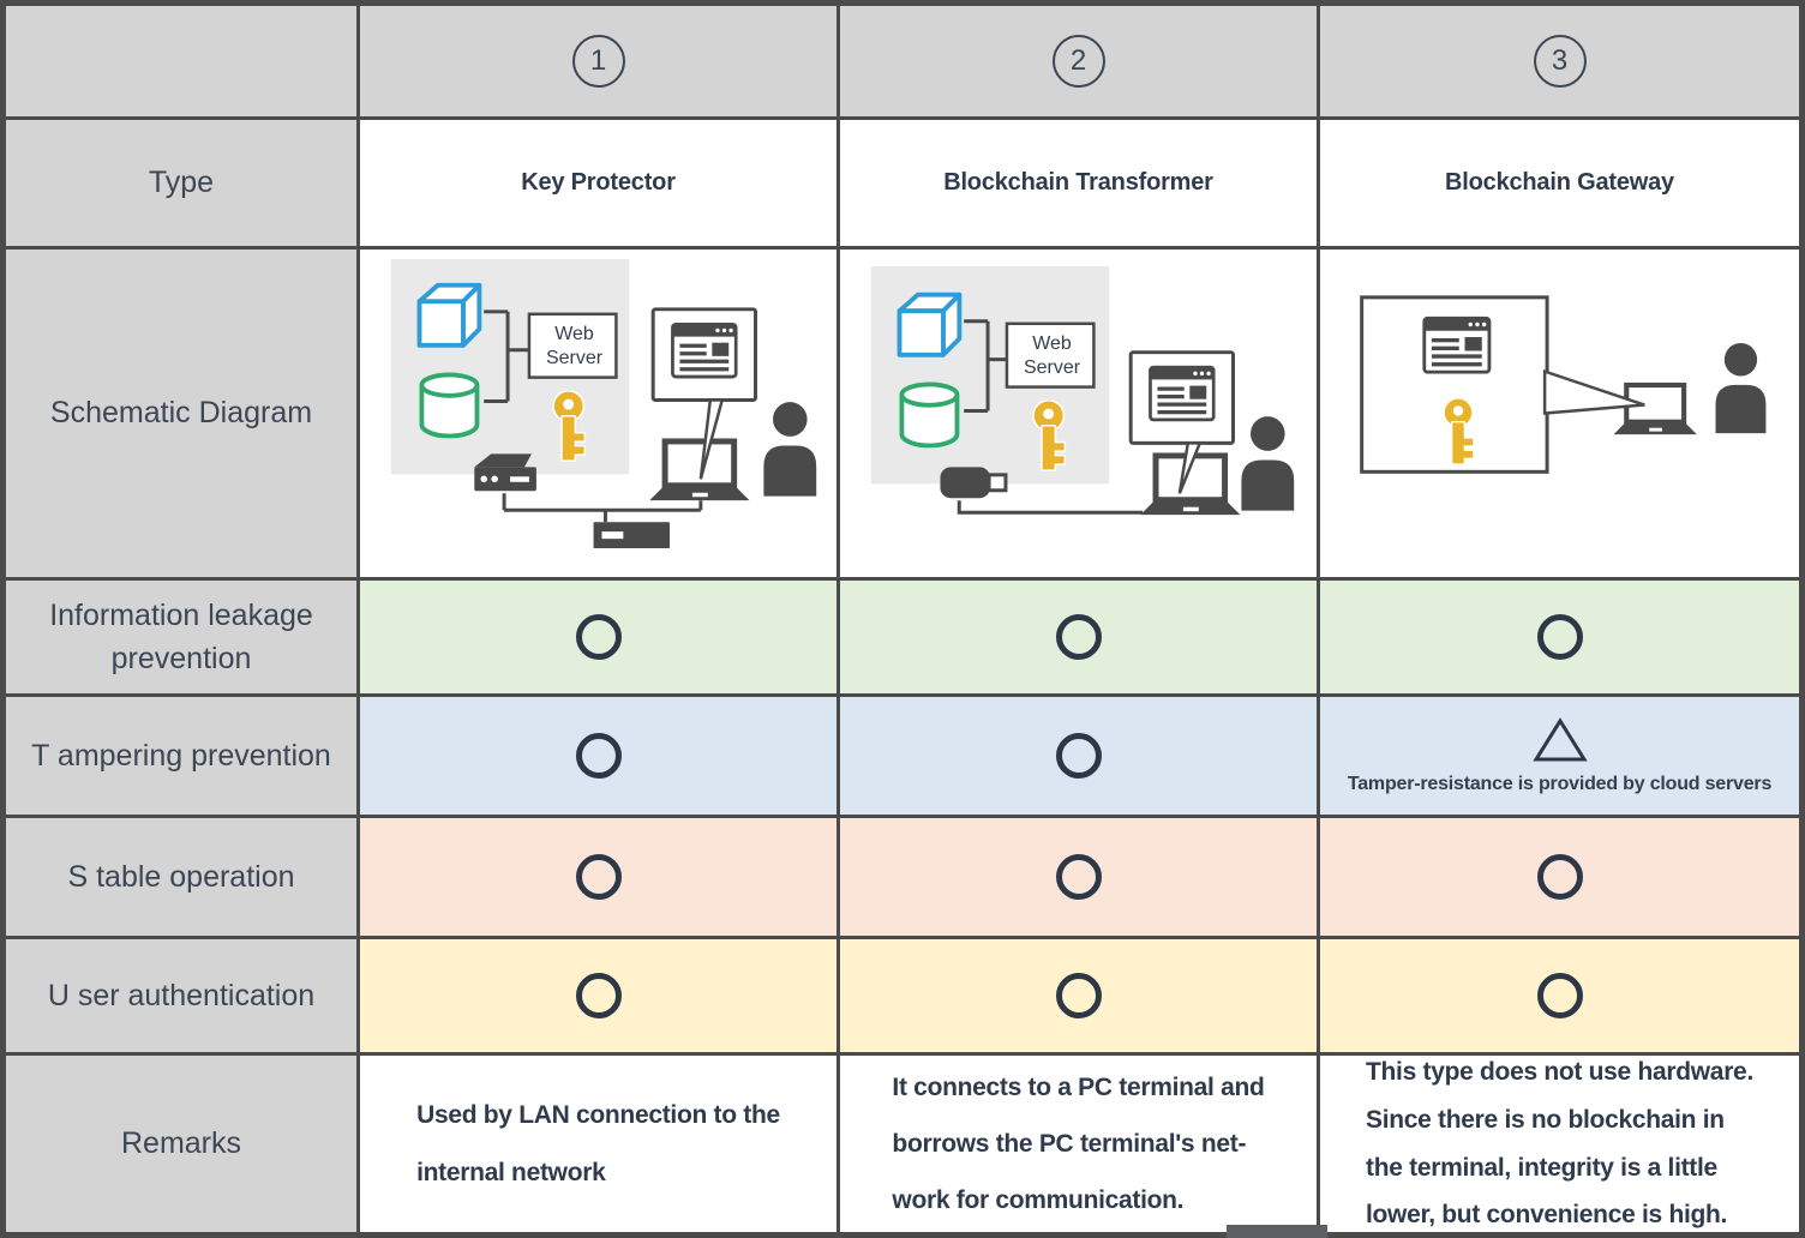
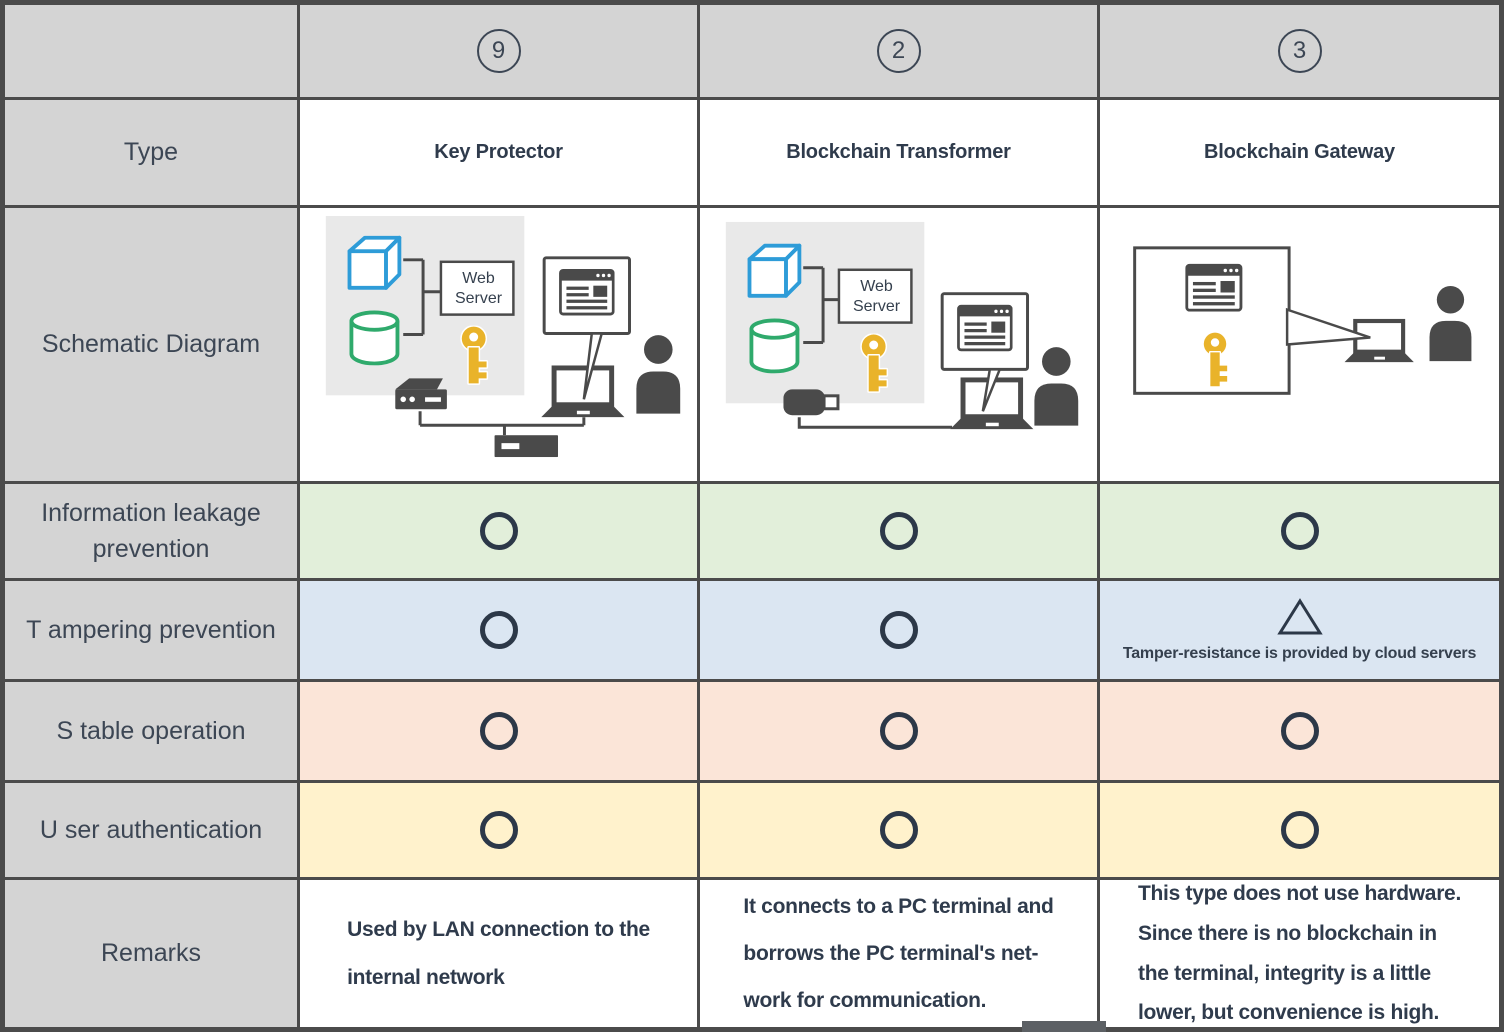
- 1
+ 9
  2
  3
  Type
  Key Protector
  Blockchain Transformer
  Blockchain Gateway
  Schematic Diagram
  Web
  Server
  Web
  Server
  Information leakage prevention
  T ampering prevention
  Tamper-resistance is provided by cloud servers
  S table operation
  U ser authentication
  Remarks
  Used by LAN connection to the
  internal network
  It connects to a PC terminal and
  borrows the PC terminal's net-
  work for communication.
  This type does not use hardware.
  Since there is no blockchain in
  the terminal, integrity is a little
  lower, but convenience is high.
